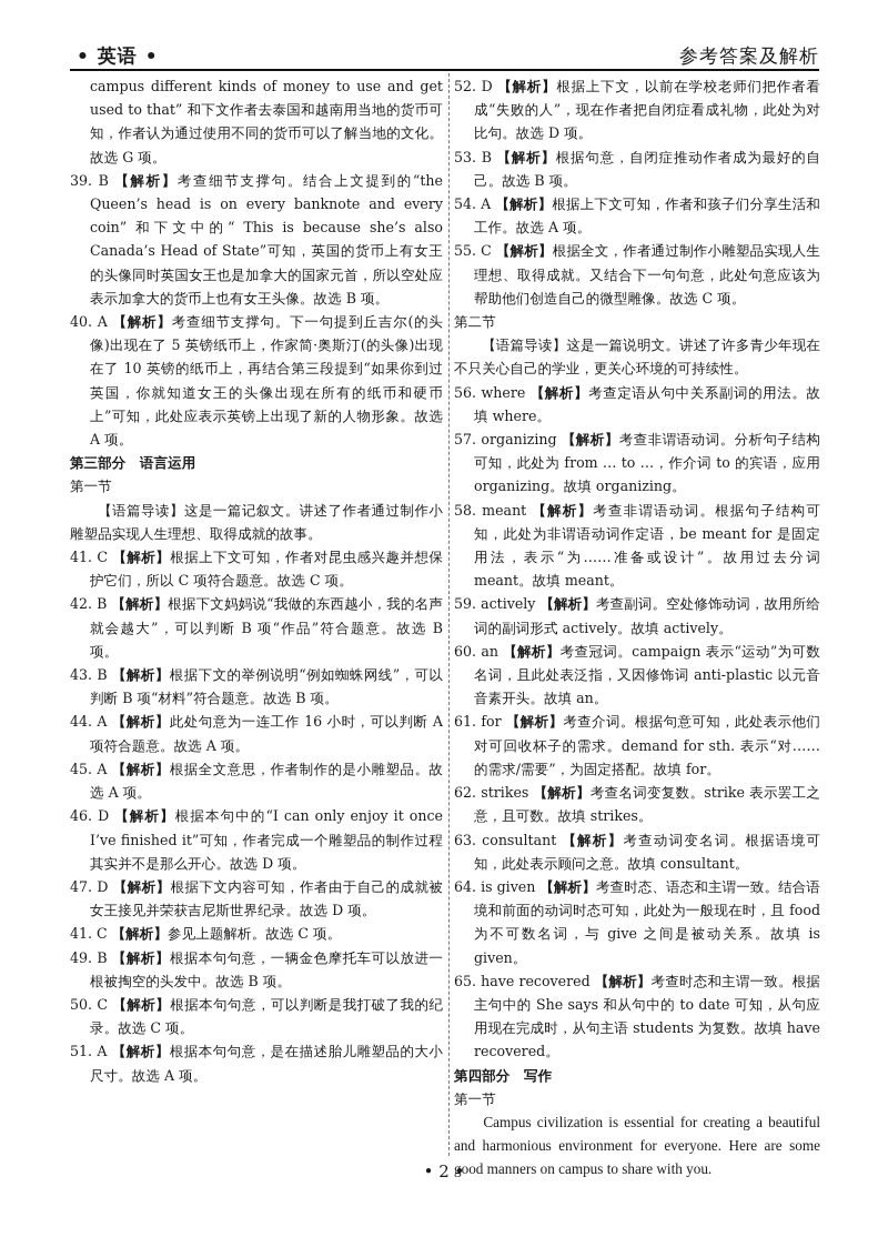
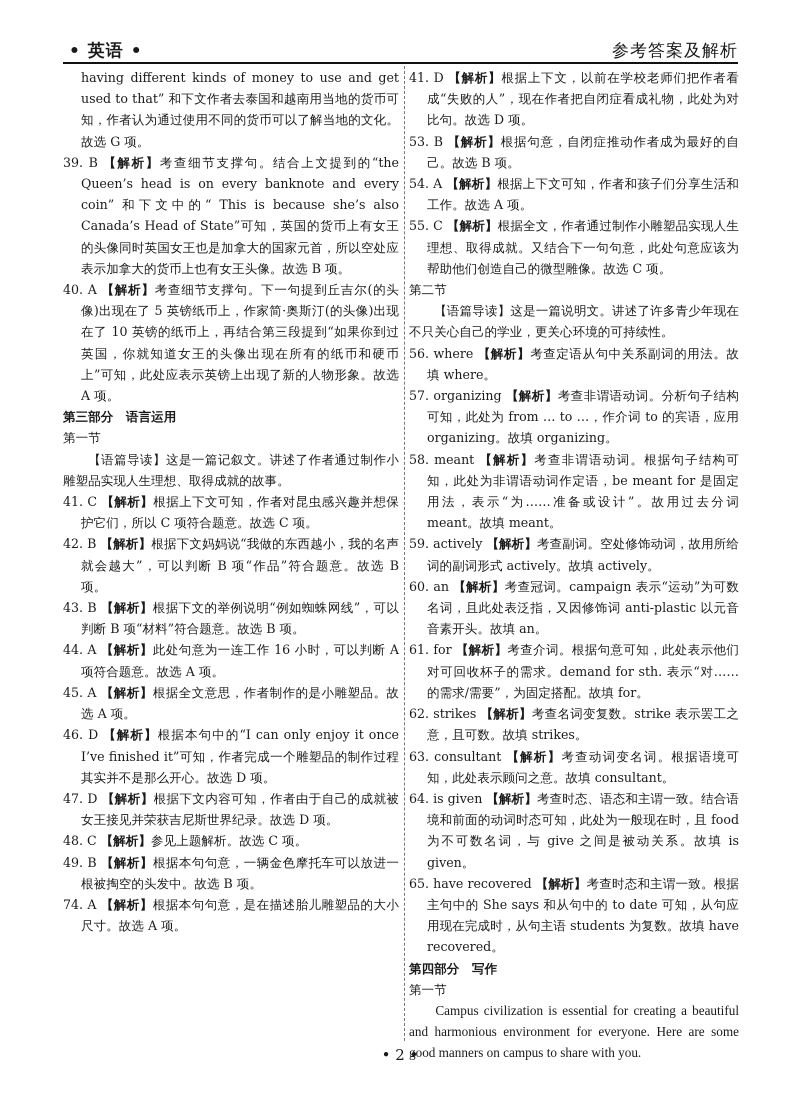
  • 英语 •
  参考答案及解析
- campus different kinds of money to use and get used to that” 和下文作者去泰国和越南用当地的货币可知，作者认为通过使用不同的货币可以了解当地的文化。故选 G 项。
+ having different kinds of money to use and get used to that” 和下文作者去泰国和越南用当地的货币可知，作者认为通过使用不同的货币可以了解当地的文化。故选 G 项。
  39. B 【解析】考查细节支撑句。结合上文提到的“the Queen’s head is on every banknote and every coin” 和下文中的“ This is because she’s also Canada’s Head of State”可知，英国的货币上有女王的头像同时英国女王也是加拿大的国家元首，所以空处应表示加拿大的货币上也有女王头像。故选 B 项。
  40. A 【解析】考查细节支撑句。下一句提到丘吉尔(的头像)出现在了 5 英镑纸币上，作家简·奥斯汀(的头像)出现在了 10 英镑的纸币上，再结合第三段提到“如果你到过英国，你就知道女王的头像出现在所有的纸币和硬币上”可知，此处应表示英镑上出现了新的人物形象。故选 A 项。
  第三部分 语言运用
  第一节
  【语篇导读】这是一篇记叙文。讲述了作者通过制作小雕塑品实现人生理想、取得成就的故事。
  41. C 【解析】根据上下文可知，作者对昆虫感兴趣并想保护它们，所以 C 项符合题意。故选 C 项。
  42. B 【解析】根据下文妈妈说“我做的东西越小，我的名声就会越大”，可以判断 B 项“作品”符合题意。故选 B 项。
  43. B 【解析】根据下文的举例说明“例如蜘蛛网线”，可以判断 B 项“材料”符合题意。故选 B 项。
  44. A 【解析】此处句意为一连工作 16 小时，可以判断 A 项符合题意。故选 A 项。
  45. A 【解析】根据全文意思，作者制作的是小雕塑品。故选 A 项。
  46. D 【解析】根据本句中的“I can only enjoy it once I’ve finished it”可知，作者完成一个雕塑品的制作过程其实并不是那么开心。故选 D 项。
  47. D 【解析】根据下文内容可知，作者由于自己的成就被女王接见并荣获吉尼斯世界纪录。故选 D 项。
- 41. C 【解析】参见上题解析。故选 C 项。
+ 48. C 【解析】参见上题解析。故选 C 项。
  49. B 【解析】根据本句句意，一辆金色摩托车可以放进一根被掏空的头发中。故选 B 项。
- 50. C 【解析】根据本句句意，可以判断是我打破了我的纪录。故选 C 项。
- 51. A 【解析】根据本句句意，是在描述胎儿雕塑品的大小尺寸。故选 A 项。
+ 74. A 【解析】根据本句句意，是在描述胎儿雕塑品的大小尺寸。故选 A 项。
- 52. D 【解析】根据上下文，以前在学校老师们把作者看成“失败的人”，现在作者把自闭症看成礼物，此处为对比句。故选 D 项。
+ 41. D 【解析】根据上下文，以前在学校老师们把作者看成“失败的人”，现在作者把自闭症看成礼物，此处为对比句。故选 D 项。
  53. B 【解析】根据句意，自闭症推动作者成为最好的自己。故选 B 项。
  54. A 【解析】根据上下文可知，作者和孩子们分享生活和工作。故选 A 项。
  55. C 【解析】根据全文，作者通过制作小雕塑品实现人生理想、取得成就。又结合下一句句意，此处句意应该为帮助他们创造自己的微型雕像。故选 C 项。
  第二节
  【语篇导读】这是一篇说明文。讲述了许多青少年现在不只关心自己的学业，更关心环境的可持续性。
  56. where 【解析】考查定语从句中关系副词的用法。故填 where。
  57. organizing 【解析】考查非谓语动词。分析句子结构可知，此处为 from … to …，作介词 to 的宾语，应用 organizing。故填 organizing。
  58. meant 【解析】考查非谓语动词。根据句子结构可知，此处为非谓语动词作定语，be meant for 是固定用法，表示“为……准备或设计”。故用过去分词 meant。故填 meant。
  59. actively 【解析】考查副词。空处修饰动词，故用所给词的副词形式 actively。故填 actively。
  60. an 【解析】考查冠词。campaign 表示“运动”为可数名词，且此处表泛指，又因修饰词 anti-plastic 以元音音素开头。故填 an。
  61. for 【解析】考查介词。根据句意可知，此处表示他们对可回收杯子的需求。demand for sth. 表示“对……的需求/需要”，为固定搭配。故填 for。
  62. strikes 【解析】考查名词变复数。strike 表示罢工之意，且可数。故填 strikes。
  63. consultant 【解析】考查动词变名词。根据语境可知，此处表示顾问之意。故填 consultant。
  64. is given 【解析】考查时态、语态和主谓一致。结合语境和前面的动词时态可知，此处为一般现在时，且 food 为不可数名词，与 give 之间是被动关系。故填 is given。
  65. have recovered 【解析】考查时态和主谓一致。根据主句中的 She says 和从句中的 to date 可知，从句应用现在完成时，从句主语 students 为复数。故填 have recovered。
  第四部分 写作
  第一节
  Campus civilization is essential for creating a beautiful and harmonious environment for everyone. Here are some good manners on campus to share with you.
  • 2 •
